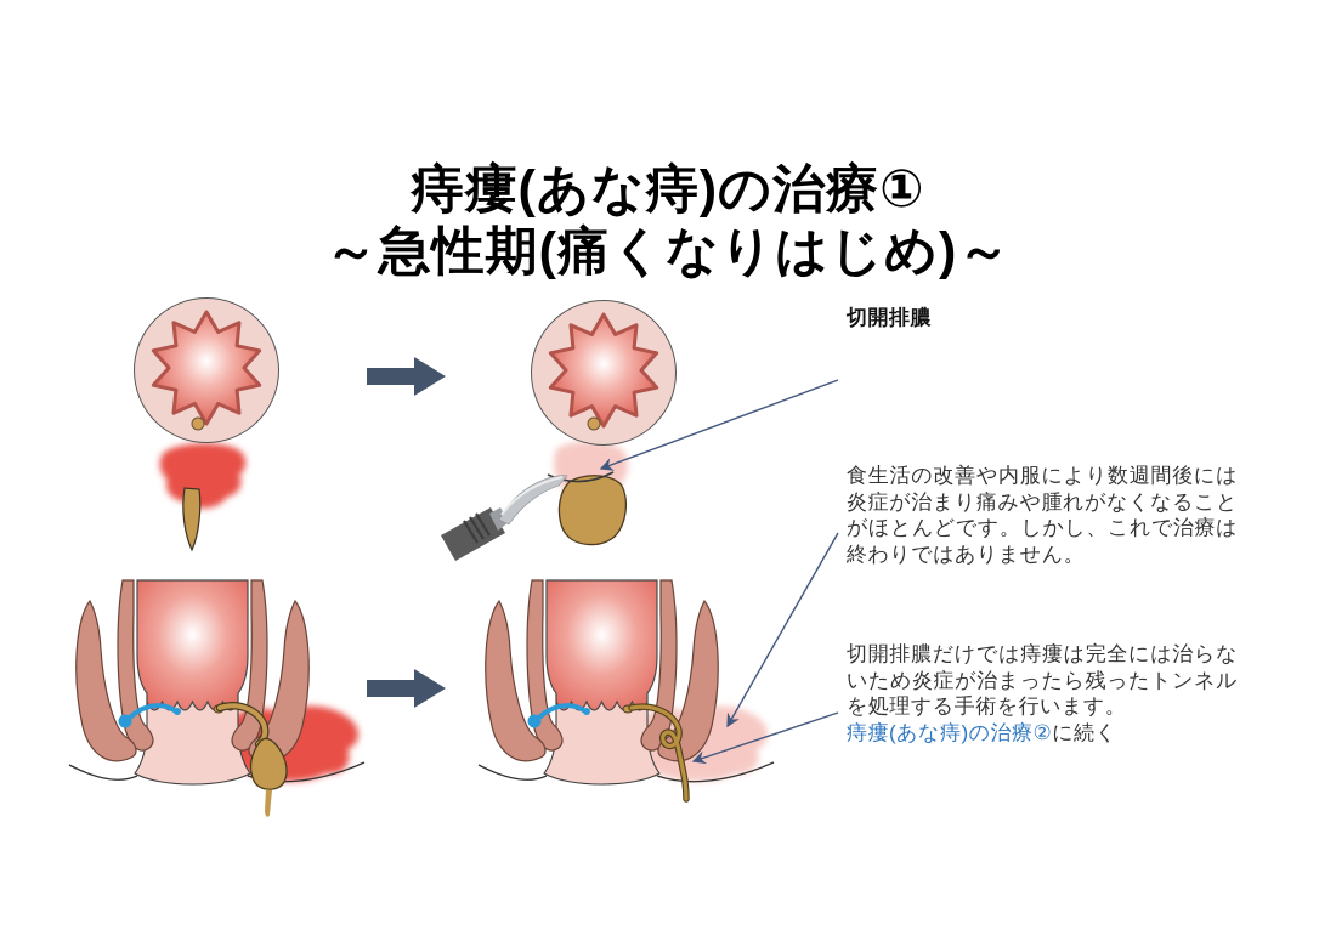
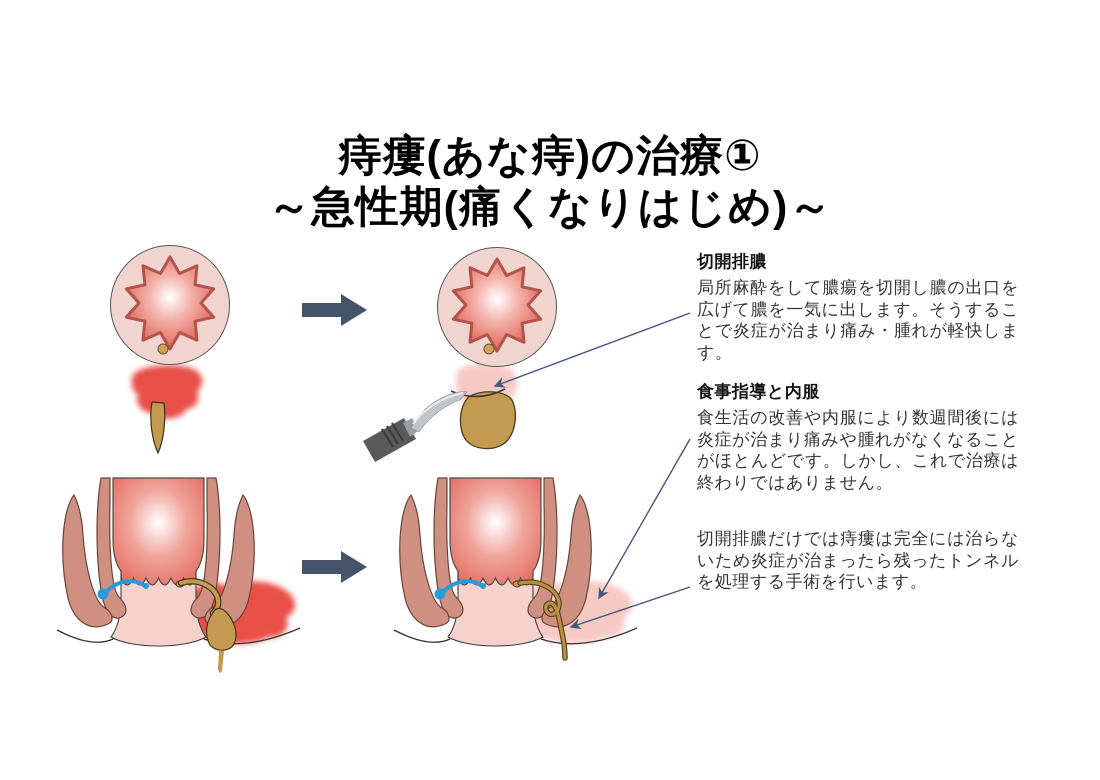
  痔瘻(あな痔)の治療①
  ～急性期(痛くなりはじめ)～
  切開排膿
+ 局所麻酔をして膿瘍を切開し膿の出口を広げて膿を一気に出します。そうすることで炎症が治まり痛み・腫れが軽快します。
+ 食事指導と内服
  食生活の改善や内服により数週間後には炎症が治まり痛みや腫れがなくなることがほとんどです。しかし、これで治療は終わりではありません。
  切開排膿だけでは痔瘻は完全には治らないため炎症が治まったら残ったトンネルを処理する手術を行います。
- 痔瘻(あな痔)の治療②に続く
